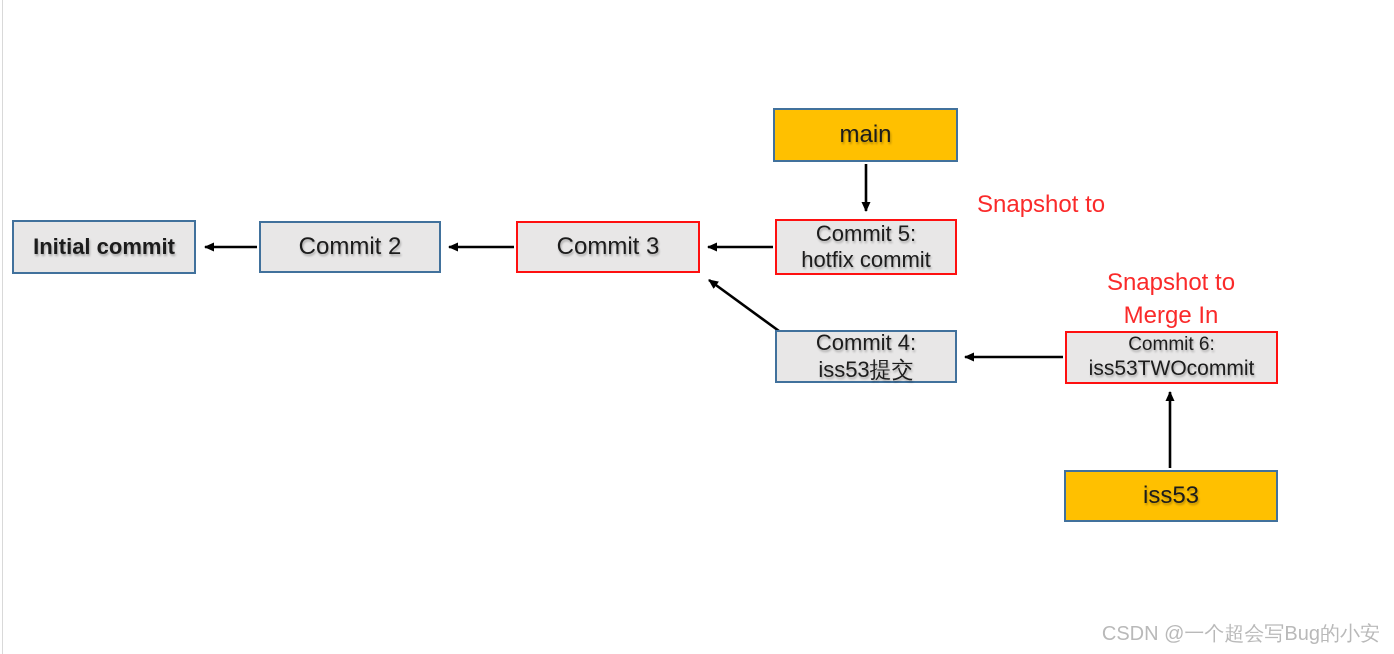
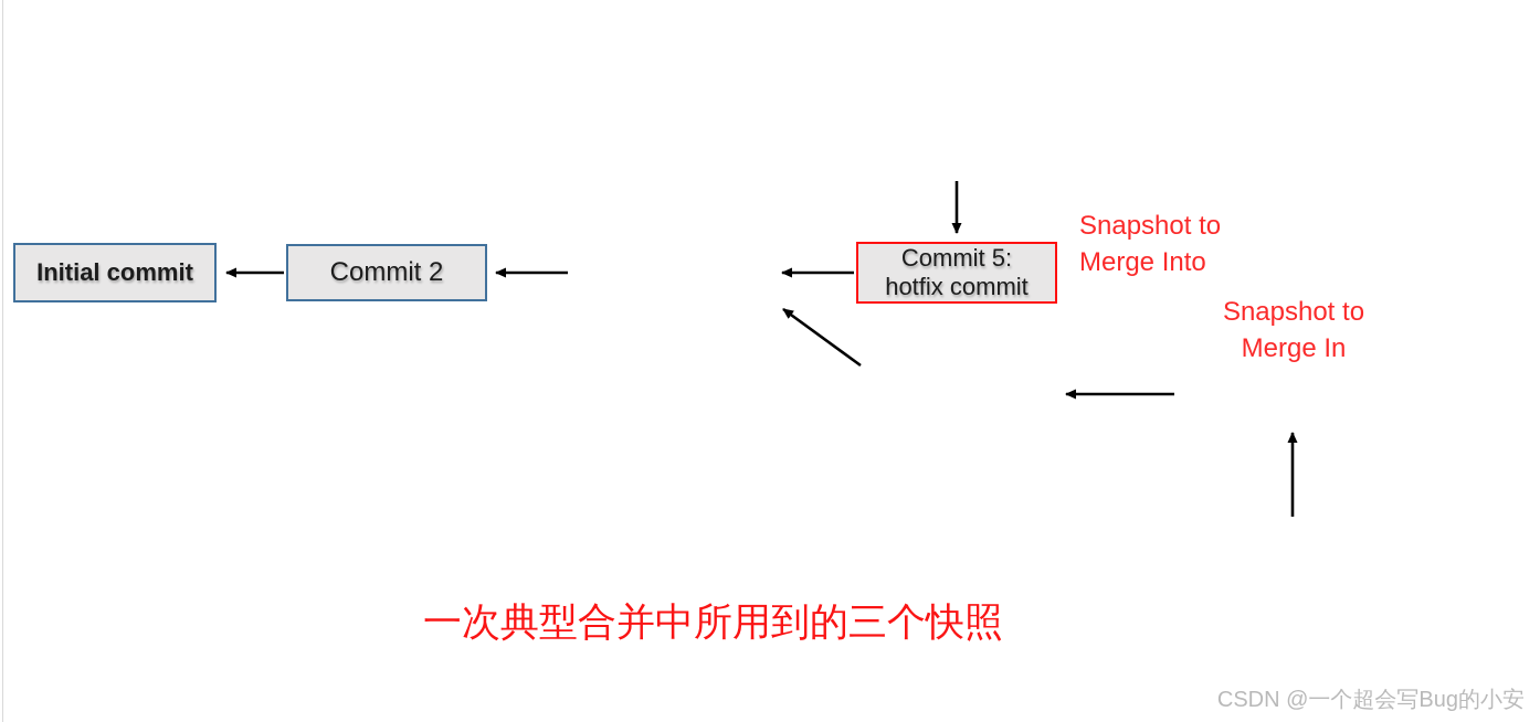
  Initial commit
  Commit 2
- Commit 3
- main
  Commit 5:
  hotfix commit
- Commit 4:
- iss53提交
- Commit 6:
- iss53TWOcommit
- iss53
  Snapshot to
+ Merge Into
  Snapshot to
  Merge In
+ 一次典型合并中所用到的三个快照
  CSDN @一个超会写Bug的小安
